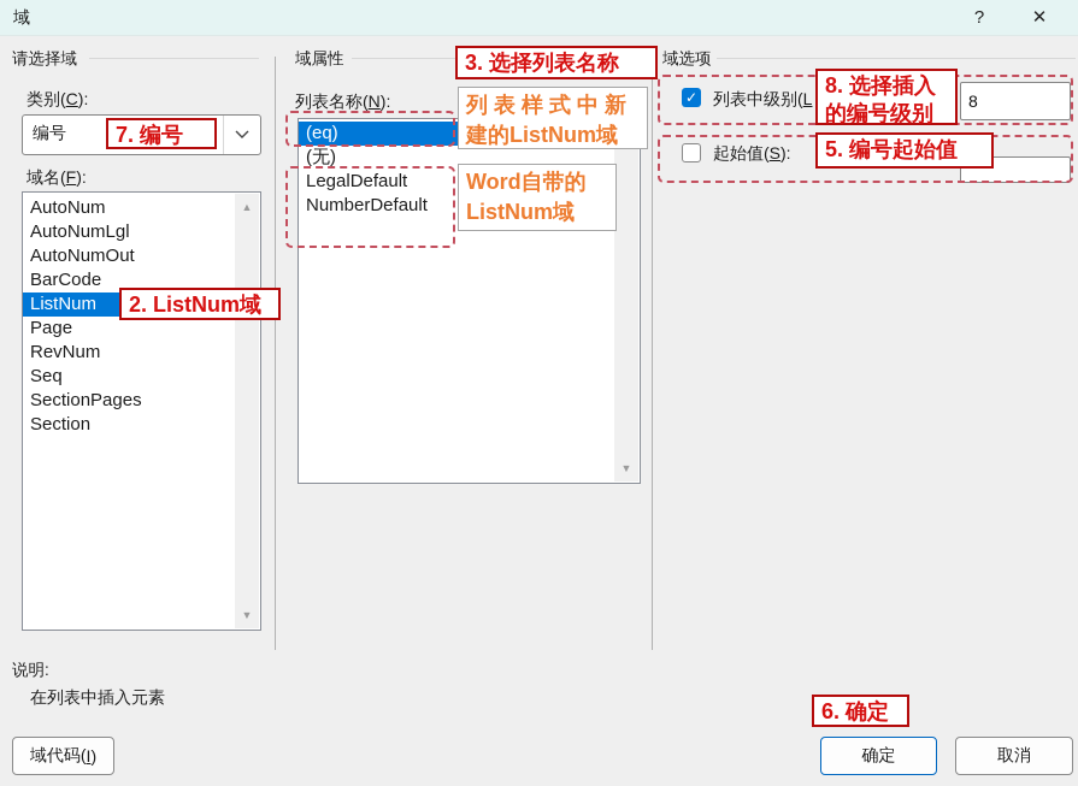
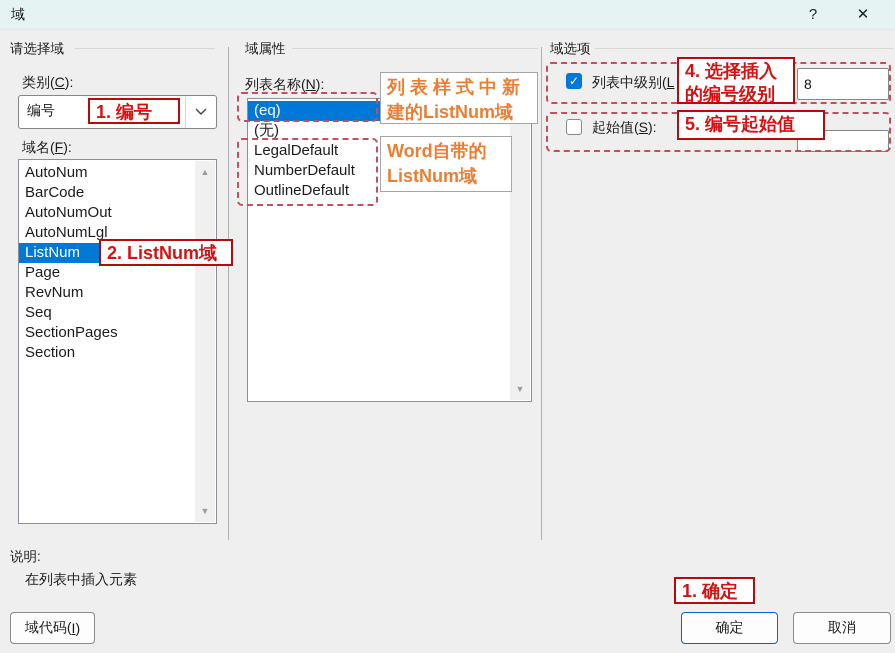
  域
  ?
  ✕
  请选择域
  类别(C):
  编号
  域名(F):
  AutoNum
- AutoNumLgl
+ BarCode
  AutoNumOut
- BarCode
+ AutoNumLgl
  ListNum
  Page
  RevNum
  Seq
  SectionPages
  Section
  ▲
  ▼
  域属性
  列表名称(N):
  (eq)
  (无)
  LegalDefault
  NumberDefault
+ OutlineDefault
  ▼
  域选项
  ✓
  列表中级别(L
  8
  起始值(S):
  列表样式中新
  建的ListNum域
  Word自带的
  ListNum域
- 7. 编号
+ 1. 编号
  2. ListNum域
- 3. 选择列表名称
- 8. 选择插入
+ 4. 选择插入
  的编号级别
  5. 编号起始值
- 6. 确定
+ 1. 确定
  说明:
  在列表中插入元素
  域代码(
  I
  )
  确定
  取消
